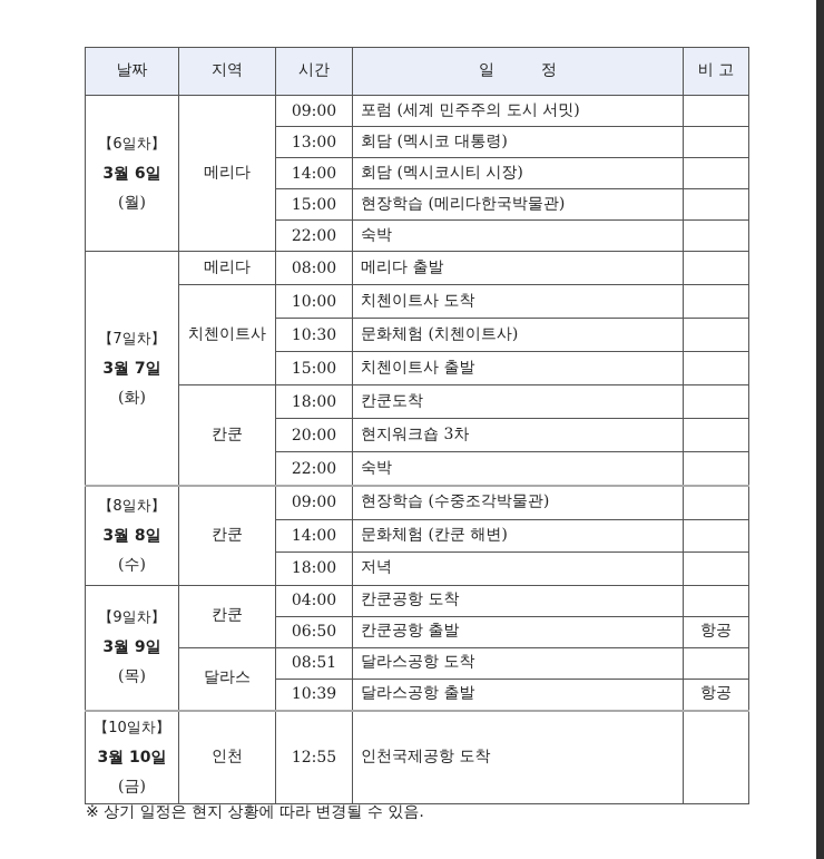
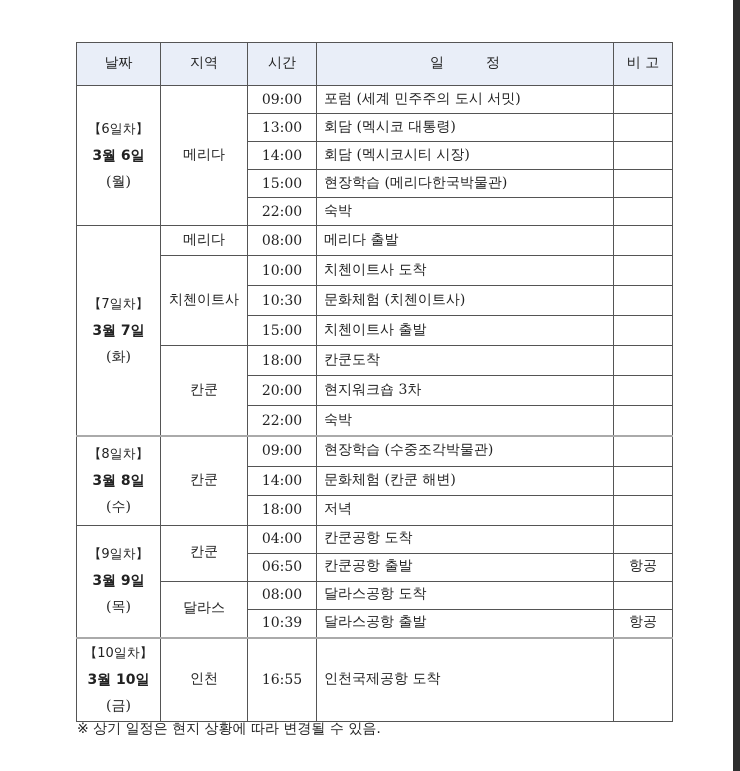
  날짜	지역	시간	일 정	비 고
  【6일차】 3월 6일 (월)	메리다	09:00	포럼 (세계 민주주의 도시 서밋)
  13:00	회담 (멕시코 대통령)
  14:00	회담 (멕시코시티 시장)
  15:00	현장학습 (메리다한국박물관)
  22:00	숙박
  【7일차】 3월 7일 (화)	메리다	08:00	메리다 출발
  치첸이트사	10:00	치첸이트사 도착
  10:30	문화체험 (치첸이트사)
  15:00	치첸이트사 출발
  칸쿤	18:00	칸쿤도착
  20:00	현지워크숍 3차
  22:00	숙박
  【8일차】 3월 8일 (수)	칸쿤	09:00	현장학습 (수중조각박물관)
  14:00	문화체험 (칸쿤 해변)
  18:00	저녁
  【9일차】 3월 9일 (목)	칸쿤	04:00	칸쿤공항 도착
  06:50	칸쿤공항 출발	항공
- 달라스	08:51	달라스공항 도착
+ 달라스	08:00	달라스공항 도착
  10:39	달라스공항 출발	항공
- 【10일차】 3월 10일 (금)	인천	12:55	인천국제공항 도착
+ 【10일차】 3월 10일 (금)	인천	16:55	인천국제공항 도착
  ※ 상기 일정은 현지 상황에 따라 변경될 수 있음.
